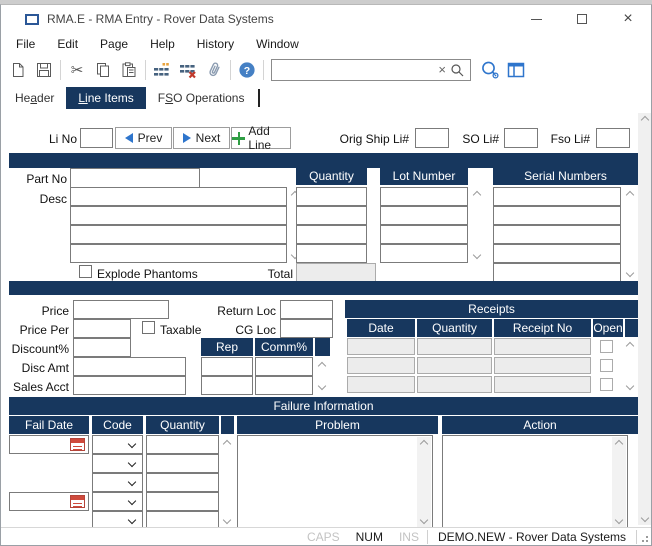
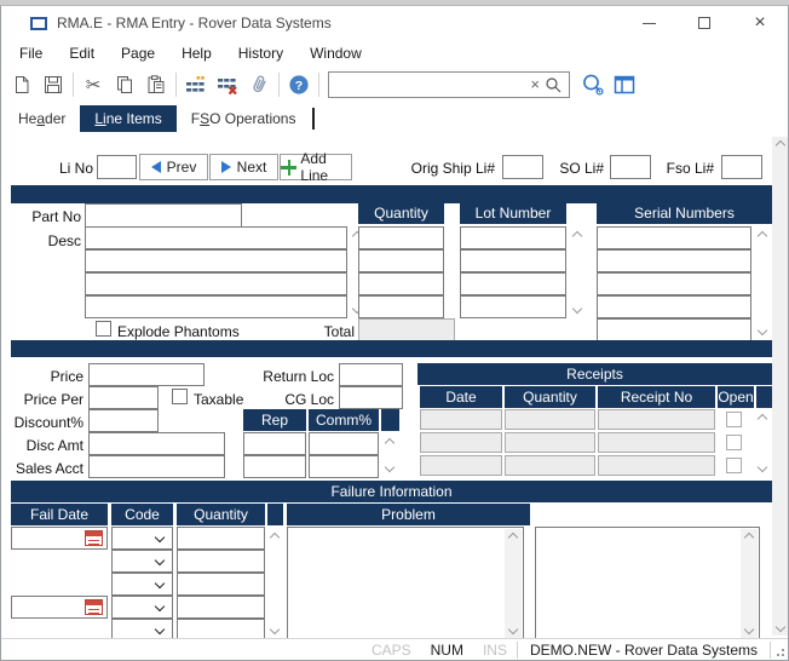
  RMA.E - RMA Entry - Rover Data Systems
  ×
  File
  Edit
  Page
  Help
  History
  Window
  ✂
  ?
  ×
  He
  a
  der
  Li
  ne Items
  F
  S
  O Operations
  Li No
  Prev
  Next
  Add Line
  Orig Ship Li#
  SO Li#
  Fso Li#
  Part No
  Quantity
  Lot Number
  Serial Numbers
  Desc
  Explode Phantoms
  Total
  Price
  Price Per
  Taxable
  Discount%
  Disc Amt
  Sales Acct
  Return Loc
  CG Loc
  Rep
  Comm%
  Receipts
  Date
  Quantity
  Receipt No
  Open
  Failure Information
  Fail Date
  Code
  Quantity
  Problem
- Action
  CAPS
  NUM
  INS
  DEMO.NEW - Rover Data Systems
